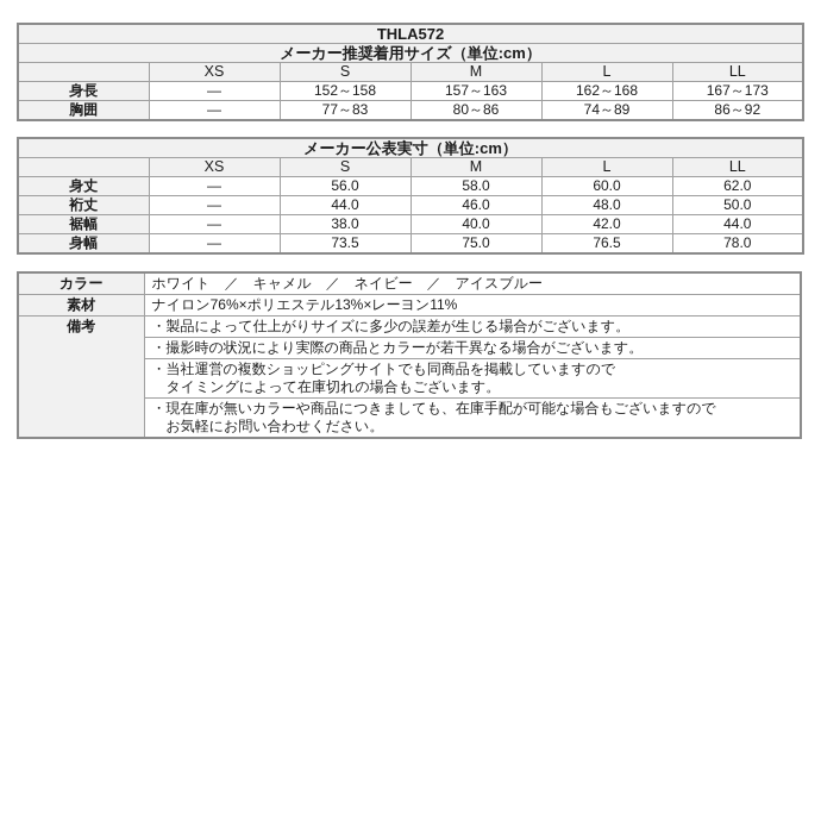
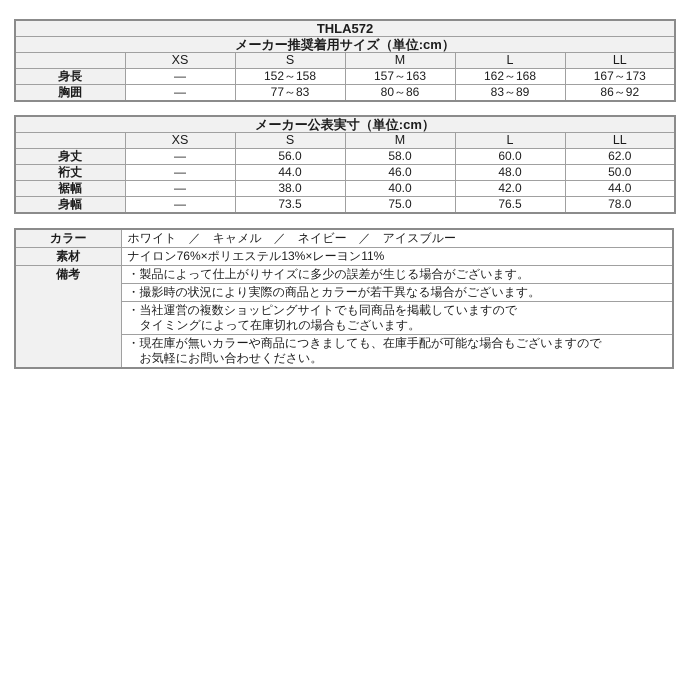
  THLA572
  メーカー推奨着用サイズ（単位:cm）
  	XS	S	M	L	LL
  身長	—	152～158	157～163	162～168	167～173
- 胸囲	—	77～83	80～86	74～89	86～92
+ 胸囲	—	77～83	80～86	83～89	86～92
  メーカー公表実寸（単位:cm）
  	XS	S	M	L	LL
  身丈	—	56.0	58.0	60.0	62.0
  裄丈	—	44.0	46.0	48.0	50.0
  裾幅	—	38.0	40.0	42.0	44.0
  身幅	—	73.5	75.0	76.5	78.0
  カラー	ホワイト ／ キャメル ／ ネイビー ／ アイスブルー
  素材	ナイロン76%×ポリエステル13%×レーヨン11%
  備考	・製品によって仕上がりサイズに多少の誤差が生じる場合がございます。
  ・撮影時の状況により実際の商品とカラーが若干異なる場合がございます。
  ・当社運営の複数ショッピングサイトでも同商品を掲載していますのでタイミングによって在庫切れの場合もございます。
  ・現在庫が無いカラーや商品につきましても、在庫手配が可能な場合もございますのでお気軽にお問い合わせください。
